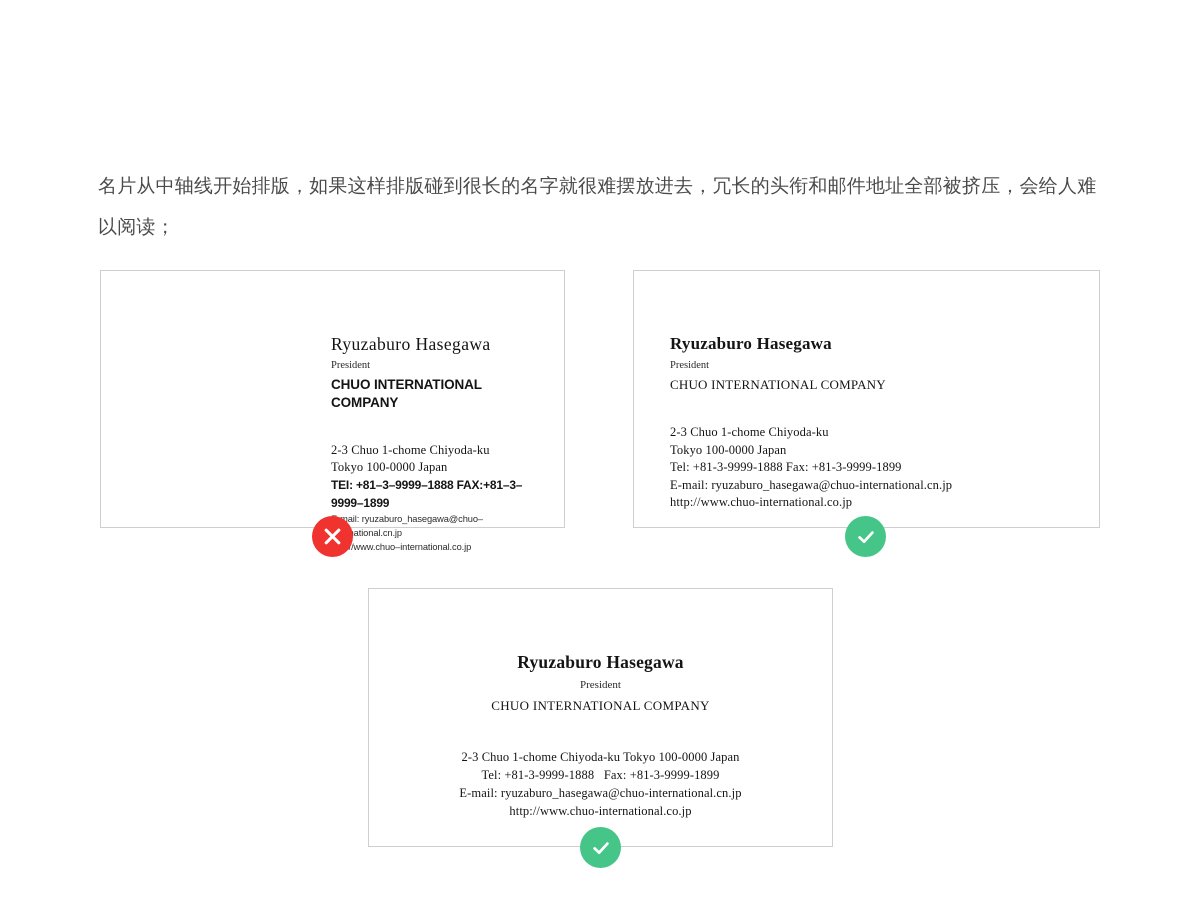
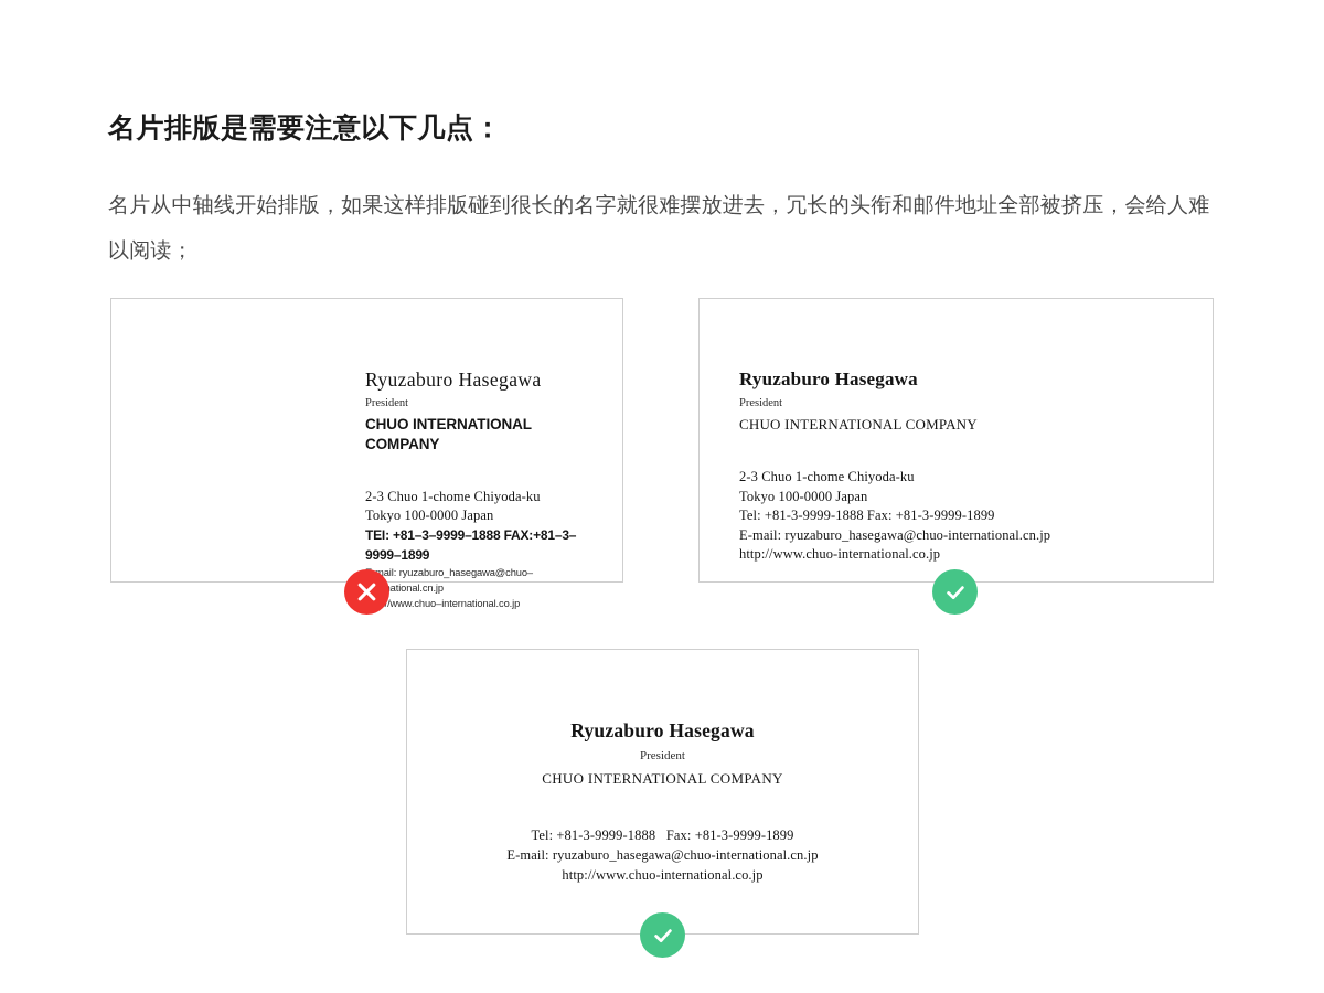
+ 名片排版是需要注意以下几点：
  名片从中轴线开始排版，如果这样排版碰到很长的名字就很难摆放进去，冗长的头衔和邮件地址全部被挤压，会给人难以阅读；
  Ryuzaburo Hasegawa
  President
  CHUO INTERNATIONAL COMPANY
  2-3 Chuo 1-chome Chiyoda-ku
  Tokyo 100-0000 Japan
  TEI: +81–3–9999–1888 FAX:+81–3–9999–1899
  ail: ryuzaburo_hasegawa@chuo–ational.cn.jp
  /www.chuo–international.co.jp
  Ryuzaburo Hasegawa
  President
  CHUO INTERNATIONAL COMPANY
  2-3 Chuo 1-chome Chiyoda-ku
  Tokyo 100-0000 Japan
  Tel: +81-3-9999-1888 Fax: +81-3-9999-1899
  E-mail: ryuzaburo_hasegawa@chuo-international.cn.jp
  http://www.chuo-international.co.jp
  Ryuzaburo Hasegawa
  President
  CHUO INTERNATIONAL COMPANY
- 2-3 Chuo 1-chome Chiyoda-ku Tokyo 100-0000 Japan
  Tel: +81-3-9999-1888 Fax: +81-3-9999-1899
  E-mail: ryuzaburo_hasegawa@chuo-international.cn.jp
  http://www.chuo-international.co.jp
